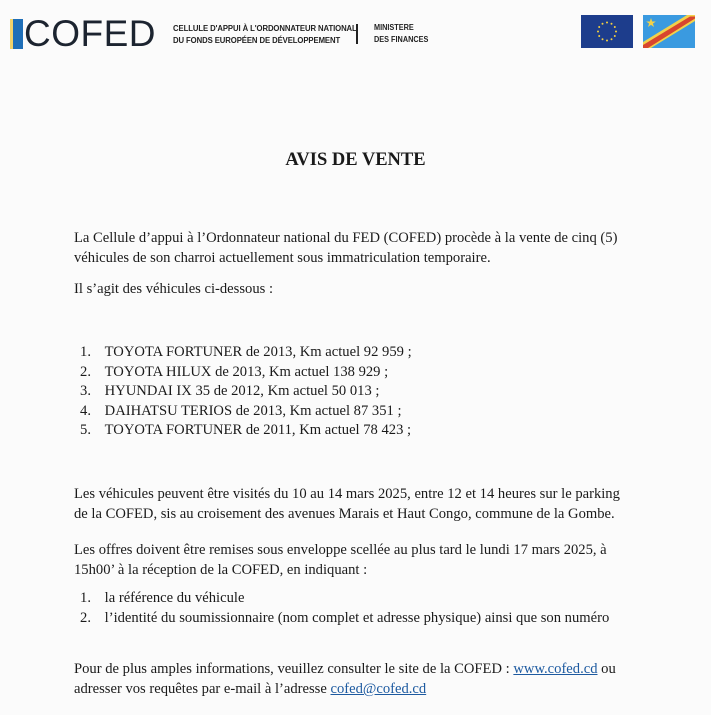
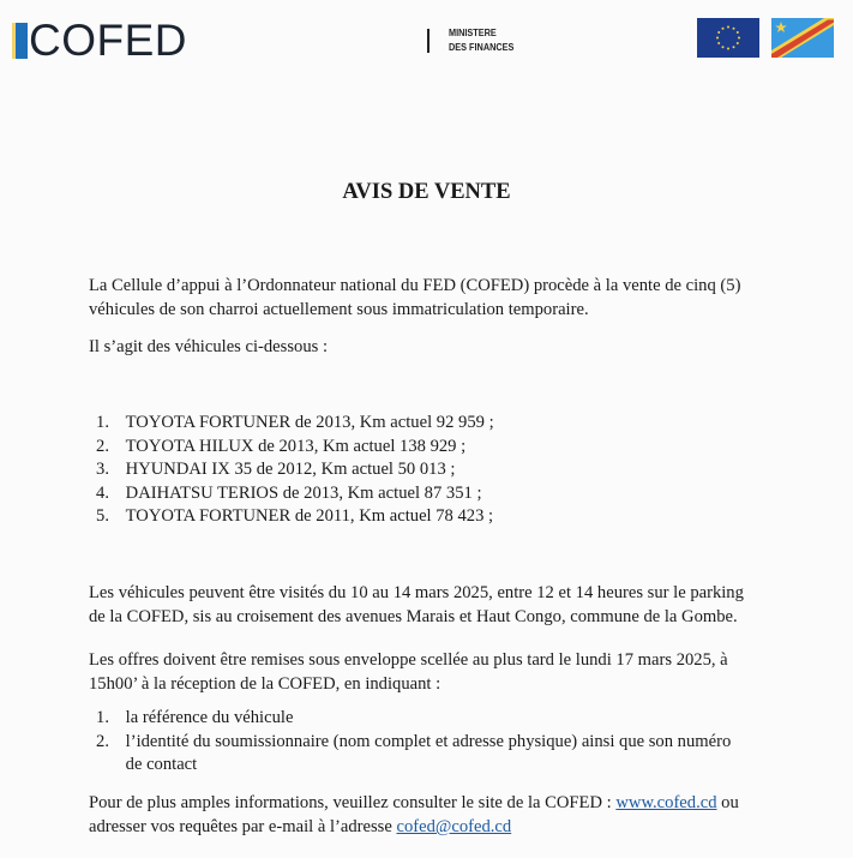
  COFED
- CELLULE D'APPUI À L'ORDONNATEUR NATIONAL
- DU FONDS EUROPÉEN DE DÉVELOPPEMENT
  MINISTERE
  DES FINANCES
  AVIS DE VENTE
  La Cellule d’appui à l’Ordonnateur national du FED (COFED) procède à la vente de cinq (5)
  véhicules de son charroi actuellement sous immatriculation temporaire.
  Il s’agit des véhicules ci-dessous :
  1.
  TOYOTA FORTUNER de 2013, Km actuel 92 959 ;
  2.
  TOYOTA HILUX de 2013, Km actuel 138 929 ;
  3.
  HYUNDAI IX 35 de 2012, Km actuel 50 013 ;
  4.
  DAIHATSU TERIOS de 2013, Km actuel 87 351 ;
  5.
  TOYOTA FORTUNER de 2011, Km actuel 78 423 ;
  Les véhicules peuvent être visités du 10 au 14 mars 2025, entre 12 et 14 heures sur le parking
  de la COFED, sis au croisement des avenues Marais et Haut Congo, commune de la Gombe.
  Les offres doivent être remises sous enveloppe scellée au plus tard le lundi 17 mars 2025, à
  15h00’ à la réception de la COFED, en indiquant :
  1.
  la référence du véhicule
  2.
  l’identité du soumissionnaire (nom complet et adresse physique) ainsi que son numéro
+ de contact
  Pour de plus amples informations, veuillez consulter le site de la COFED : www.cofed.cd ou
  adresser vos requêtes par e-mail à l’adresse cofed@cofed.cd
